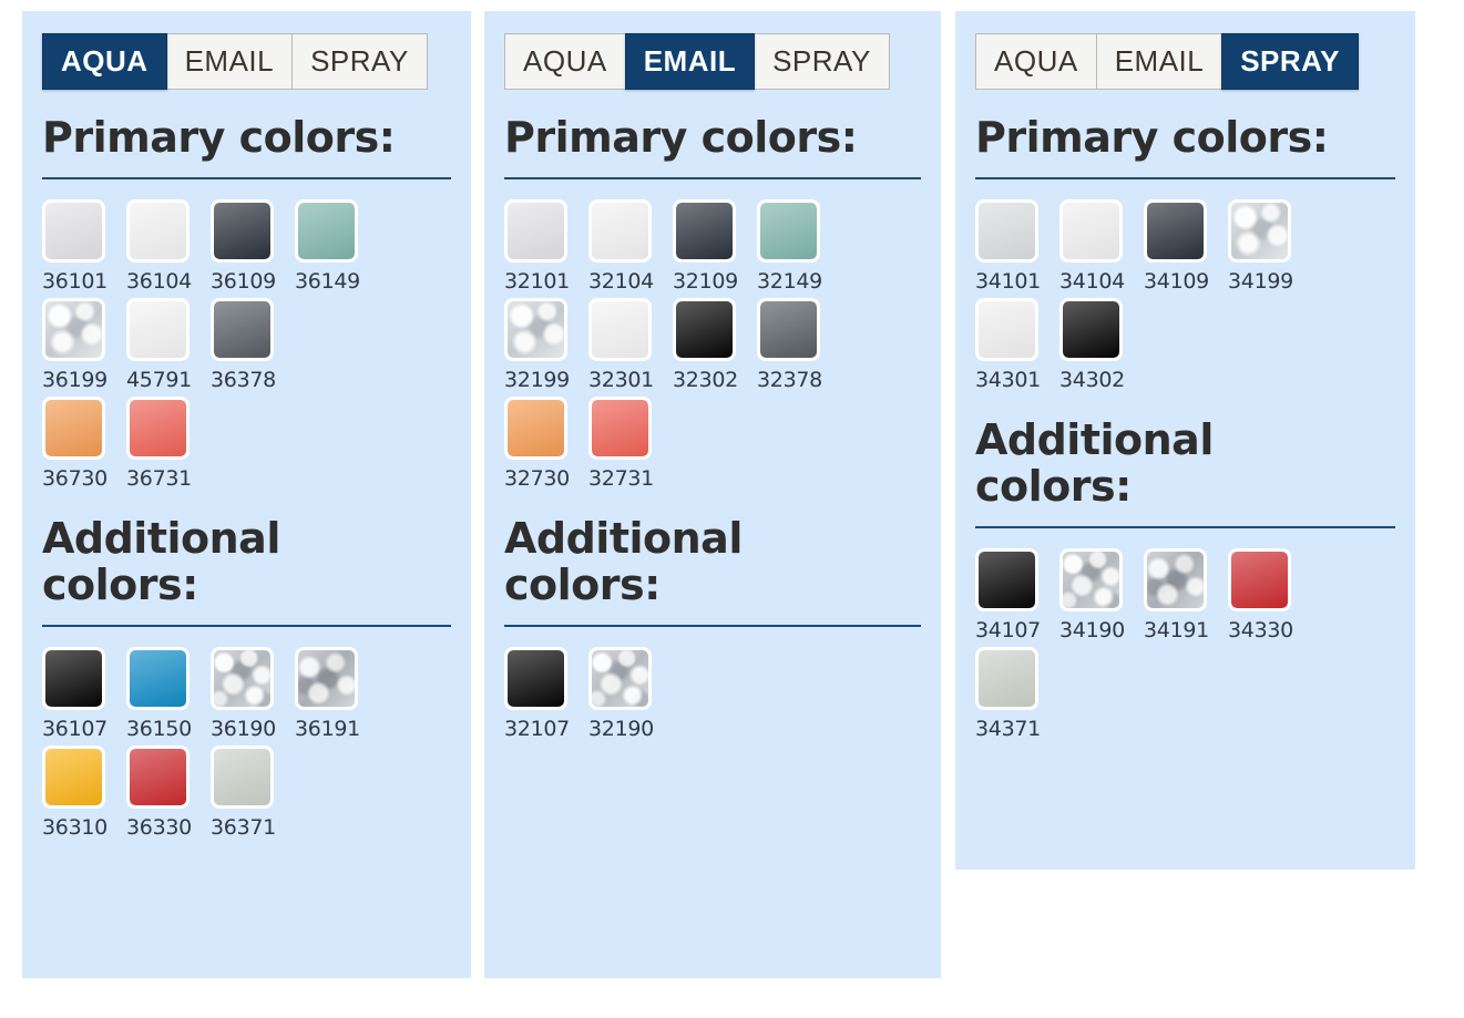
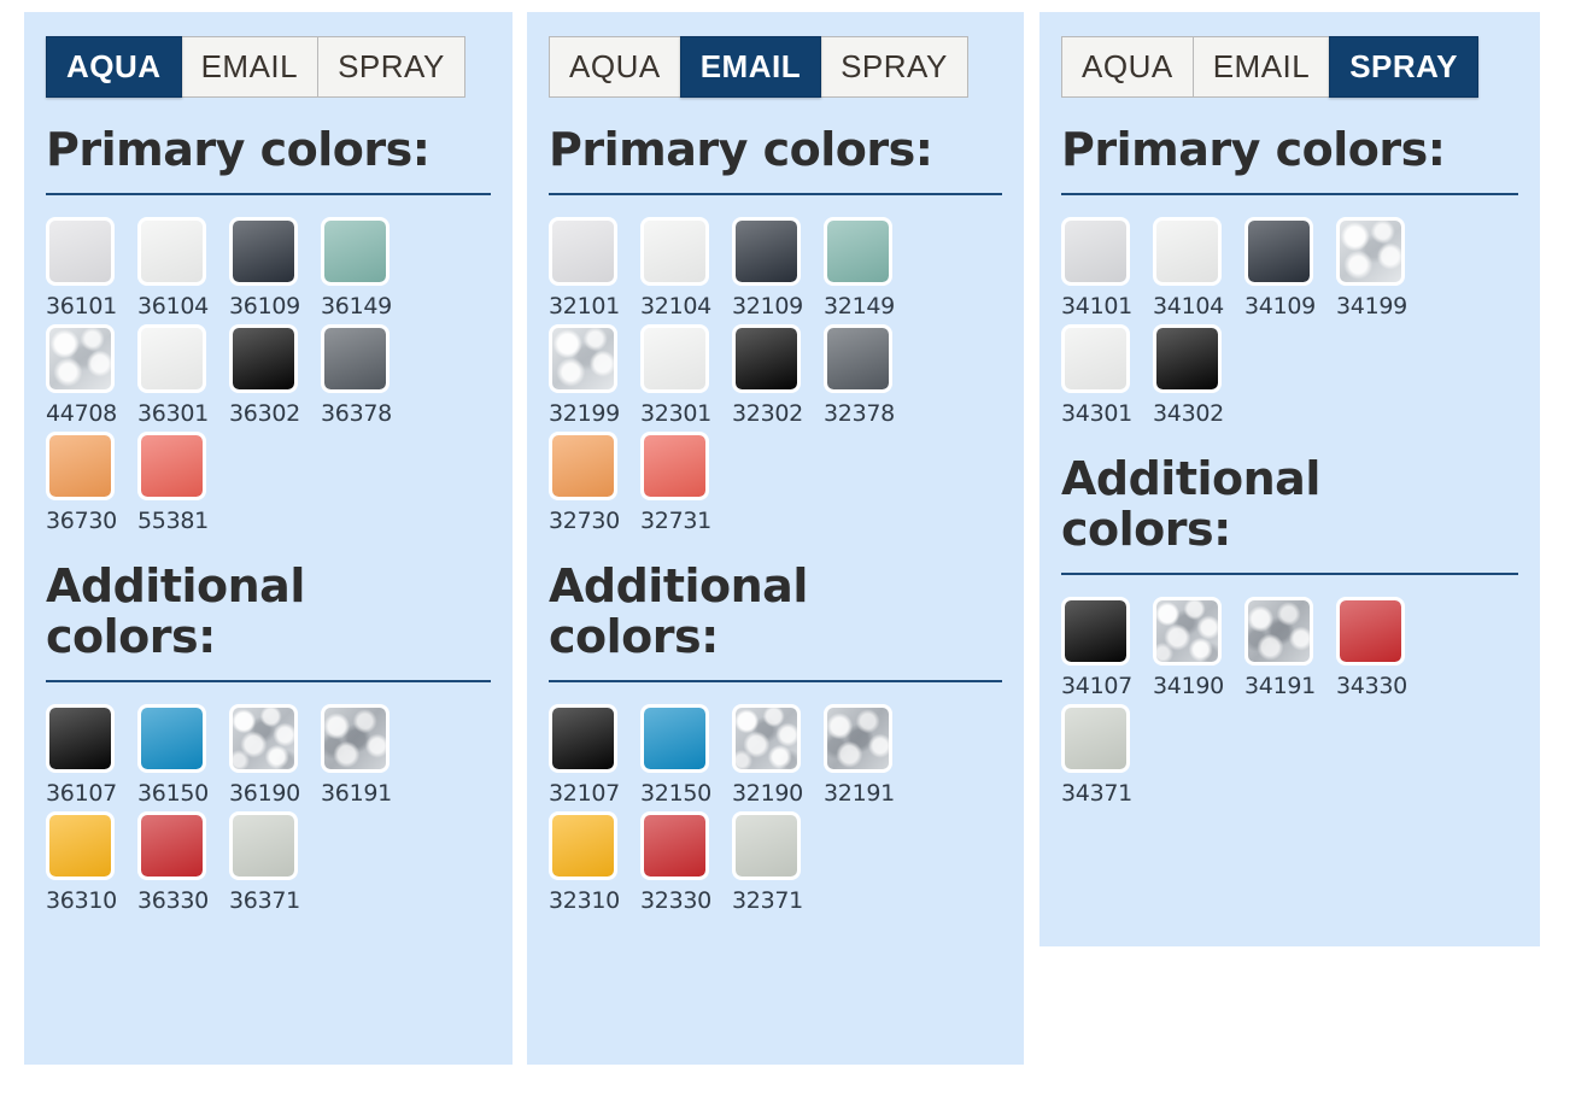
  AQUA
  EMAIL
  SPRAY
  Primary colors:
  36101
  36104
  36109
  36149
- 36199
+ 44708
- 45791
+ 36301
+ 36302
  36378
  36730
- 36731
+ 55381
  Additional colors:
  36107
  36150
  36190
  36191
  36310
  36330
  36371
  AQUA
  EMAIL
  SPRAY
  Primary colors:
  32101
  32104
  32109
  32149
  32199
  32301
  32302
  32378
  32730
  32731
  Additional colors:
  32107
+ 32150
  32190
+ 32191
+ 32310
+ 32330
+ 32371
  AQUA
  EMAIL
  SPRAY
  Primary colors:
  34101
  34104
  34109
  34199
  34301
  34302
  Additional colors:
  34107
  34190
  34191
  34330
  34371
